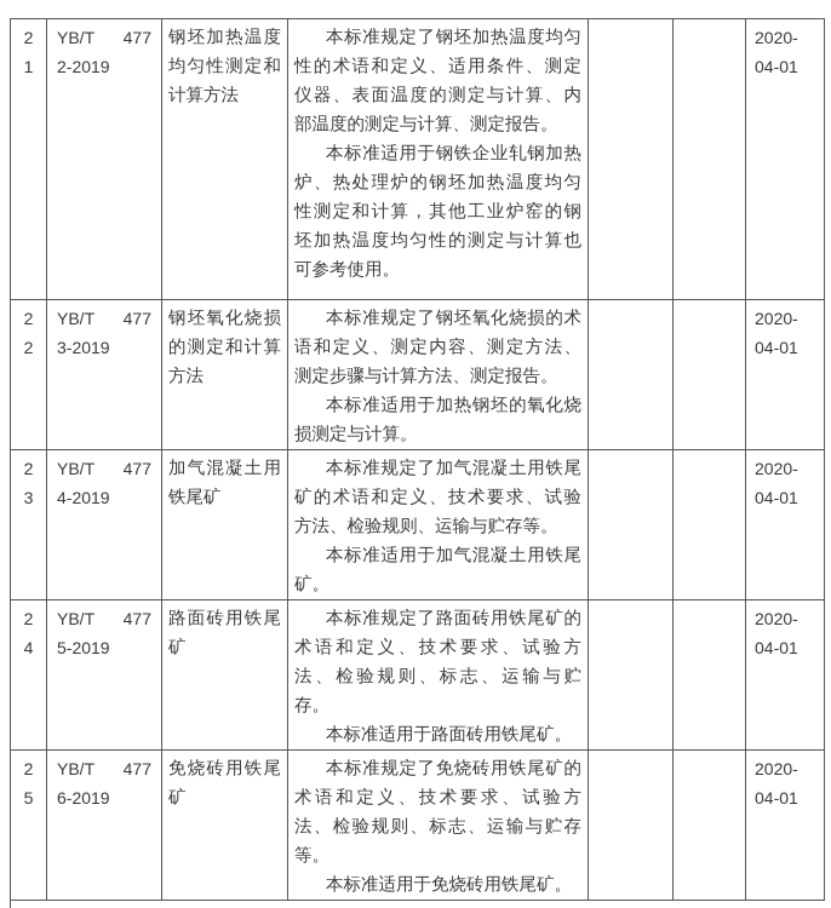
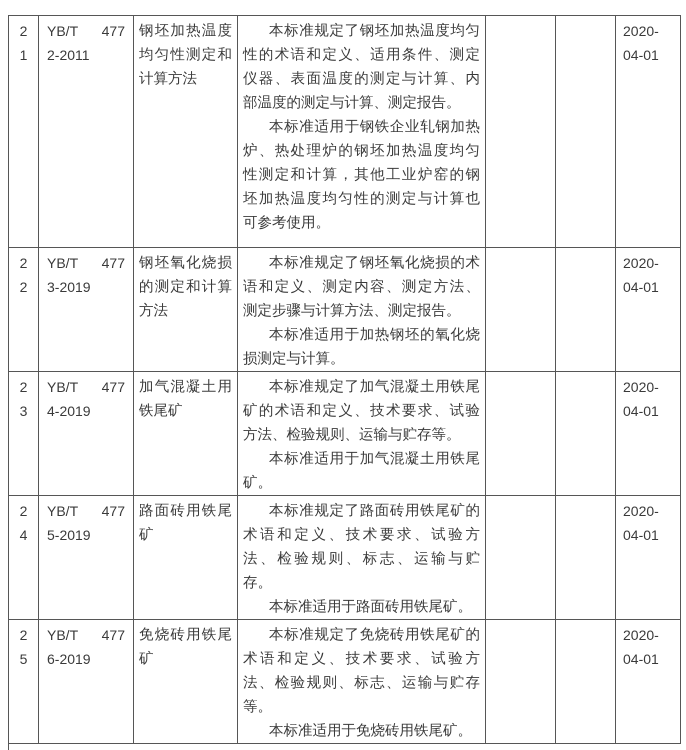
- 21	YB/T 4772-2019	钢坯加热温度均匀性测定和计算方法	本标准规定了钢坯加热温度均匀性的术语和定义、适用条件、测定仪器、表面温度的测定与计算、内部温度的测定与计算、测定报告。本标准适用于钢铁企业轧钢加热炉、热处理炉的钢坯加热温度均匀性测定和计算，其他工业炉窑的钢坯加热温度均匀性的测定与计算也可参考使用。			2020-04-01
+ 21	YB/T 4772-2011	钢坯加热温度均匀性测定和计算方法	本标准规定了钢坯加热温度均匀性的术语和定义、适用条件、测定仪器、表面温度的测定与计算、内部温度的测定与计算、测定报告。本标准适用于钢铁企业轧钢加热炉、热处理炉的钢坯加热温度均匀性测定和计算，其他工业炉窑的钢坯加热温度均匀性的测定与计算也可参考使用。			2020-04-01
  22	YB/T 4773-2019	钢坯氧化烧损的测定和计算方法	本标准规定了钢坯氧化烧损的术语和定义、测定内容、测定方法、测定步骤与计算方法、测定报告。本标准适用于加热钢坯的氧化烧损测定与计算。			2020-04-01
  23	YB/T 4774-2019	加气混凝土用铁尾矿	本标准规定了加气混凝土用铁尾矿的术语和定义、技术要求、试验方法、检验规则、运输与贮存等。本标准适用于加气混凝土用铁尾矿。			2020-04-01
  24	YB/T 4775-2019	路面砖用铁尾矿	本标准规定了路面砖用铁尾矿的术语和定义、技术要求、试验方法、检验规则、标志、运输与贮存。本标准适用于路面砖用铁尾矿。			2020-04-01
  25	YB/T 4776-2019	免烧砖用铁尾矿	本标准规定了免烧砖用铁尾矿的术语和定义、技术要求、试验方法、检验规则、标志、运输与贮存等。本标准适用于免烧砖用铁尾矿。			2020-04-01
